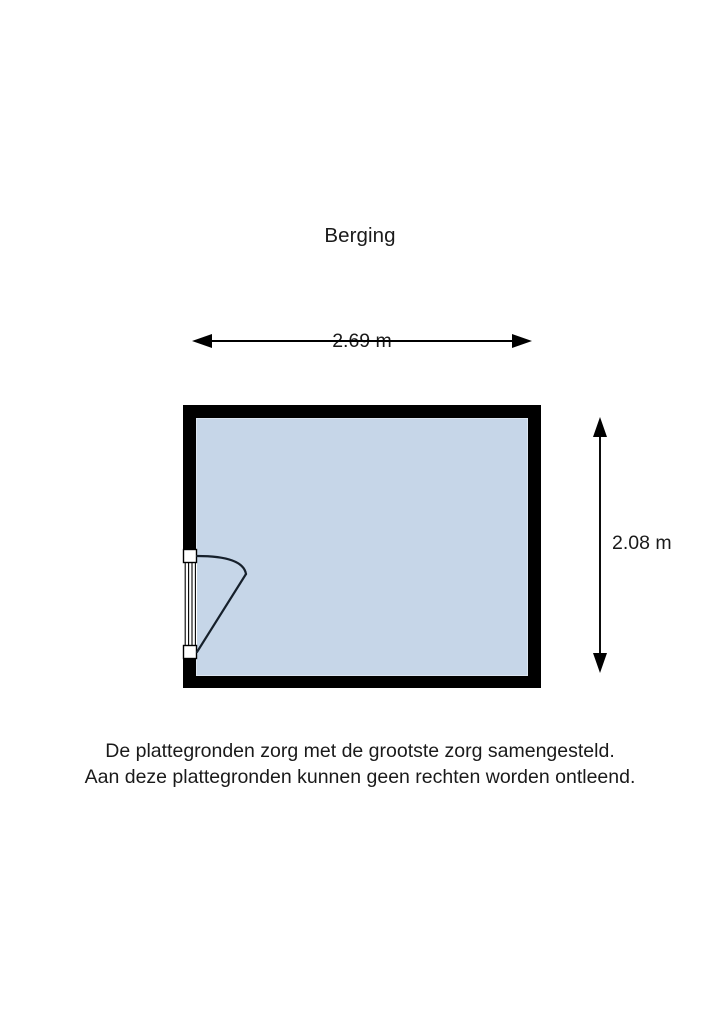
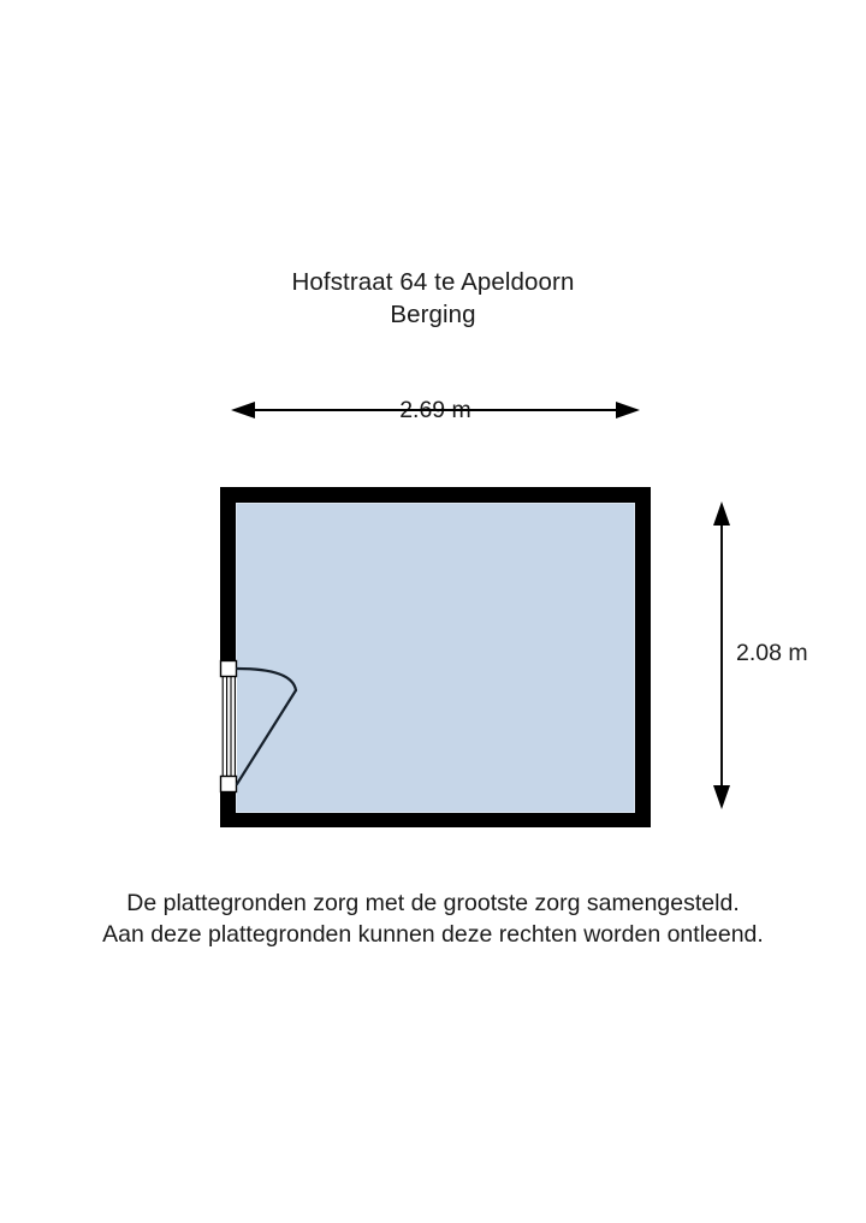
+ Hofstraat 64 te Apeldoorn
  Berging
  2.08 m
  De plattegronden zorg met de grootste zorg samengesteld.
- Aan deze plattegronden kunnen geen rechten worden ontleend.
+ Aan deze plattegronden kunnen deze rechten worden ontleend.
